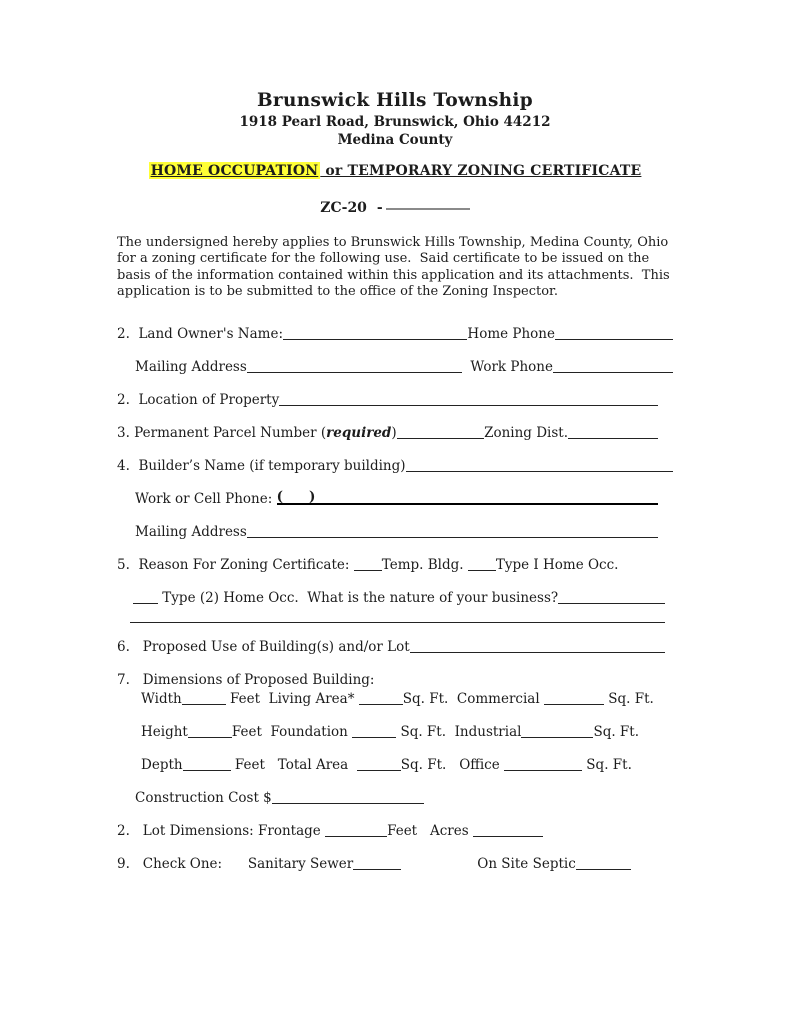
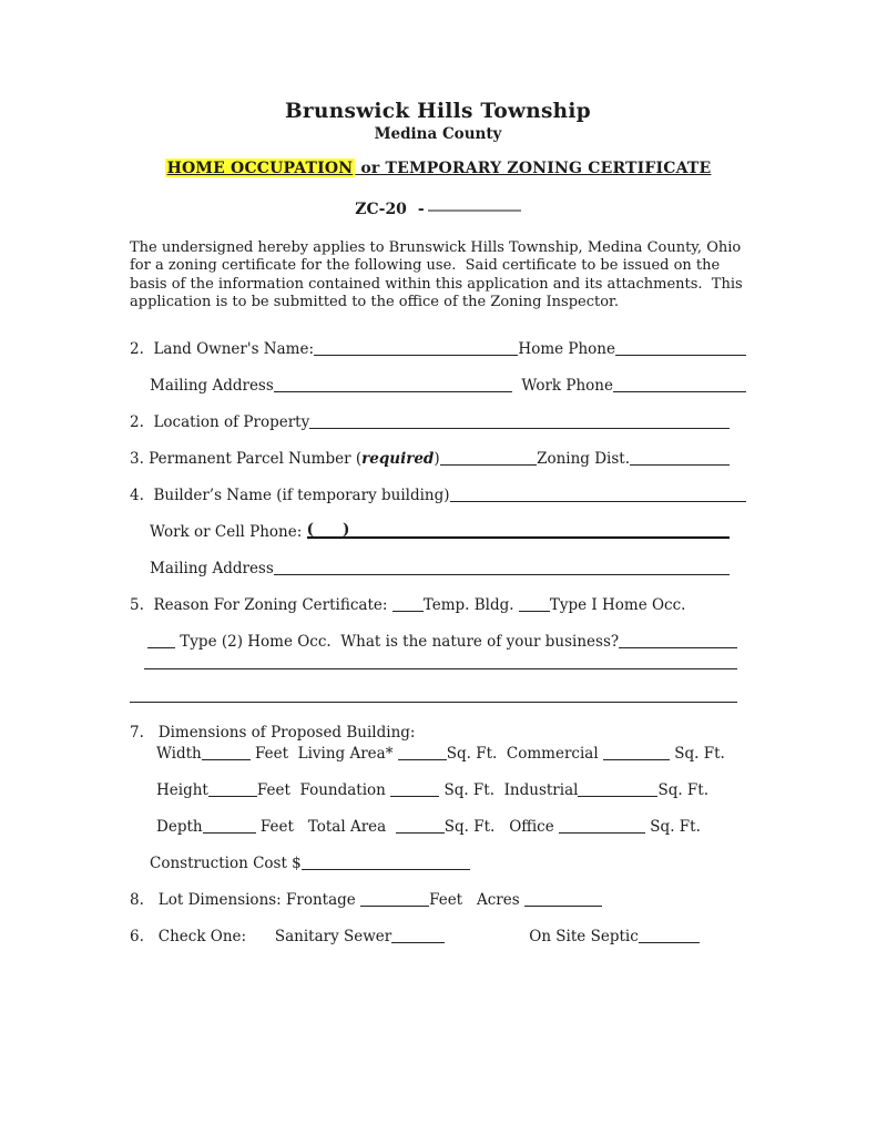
  Brunswick Hills Township
- 1918 Pearl Road, Brunswick, Ohio 44212
  Medina County
  HOME OCCUPATION or TEMPORARY ZONING CERTIFICATE
  ZC-20 -
  The undersigned hereby applies to Brunswick Hills Township, Medina County, Ohio for a zoning certificate for the following use. Said certificate to be issued on the basis of the information contained within this application and its attachments. This application is to be submitted to the office of the Zoning Inspector.
  2. Land Owner's Name:
  Home Phone
  Mailing Address
  Work Phone
  2. Location of Property
  3. Permanent Parcel Number (
  required
  )
  Zoning Dist.
  4. Builder’s Name (if temporary building)
  Work or Cell Phone:
  (
  )
  Mailing Address
  5. Reason For Zoning Certificate:
  Temp. Bldg.
  Type I Home Occ.
  Type (2) Home Occ. What is the nature of your business?
- 6. Proposed Use of Building(s) and/or Lot
  7. Dimensions of Proposed Building:
  Width
  Feet Living Area*
  Sq. Ft. Commercial
  Sq. Ft.
  Height
  Feet Foundation
  Sq. Ft. Industrial
  Sq. Ft.
  Depth
  Feet Total Area
  Sq. Ft. Office
  Sq. Ft.
  Construction Cost $
- 2. Lot Dimensions: Frontage
+ 8. Lot Dimensions: Frontage
  Feet Acres
- 9. Check One: Sanitary Sewer
+ 6. Check One: Sanitary Sewer
  On Site Septic
